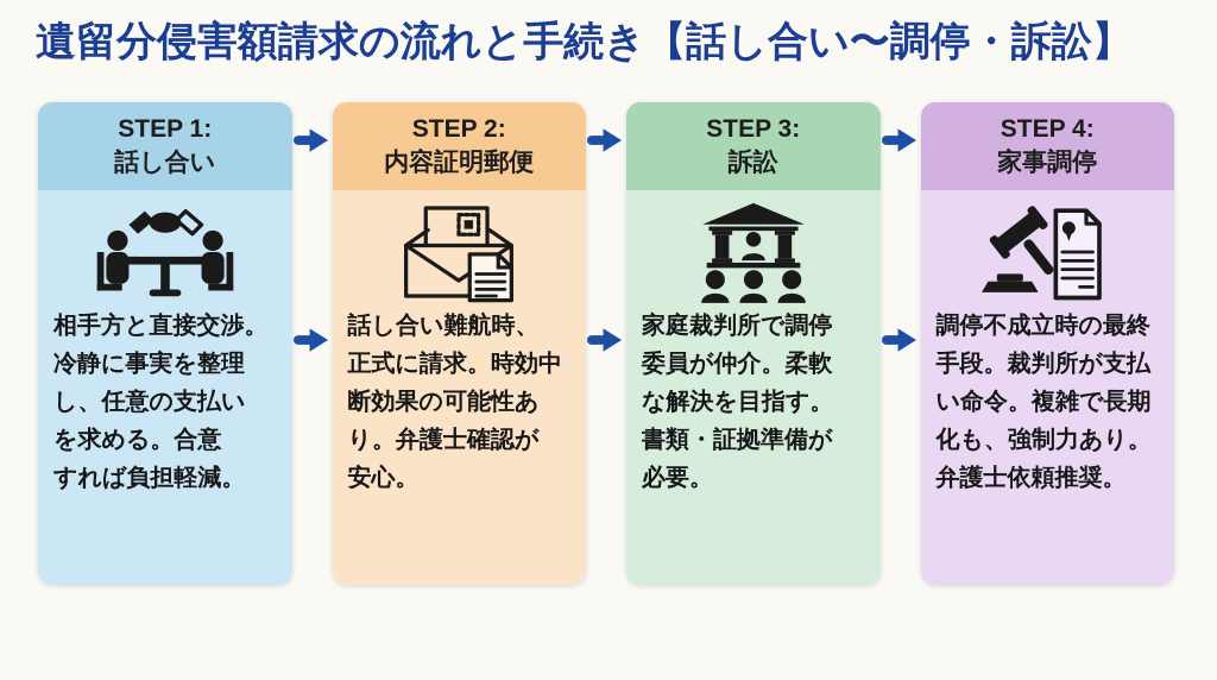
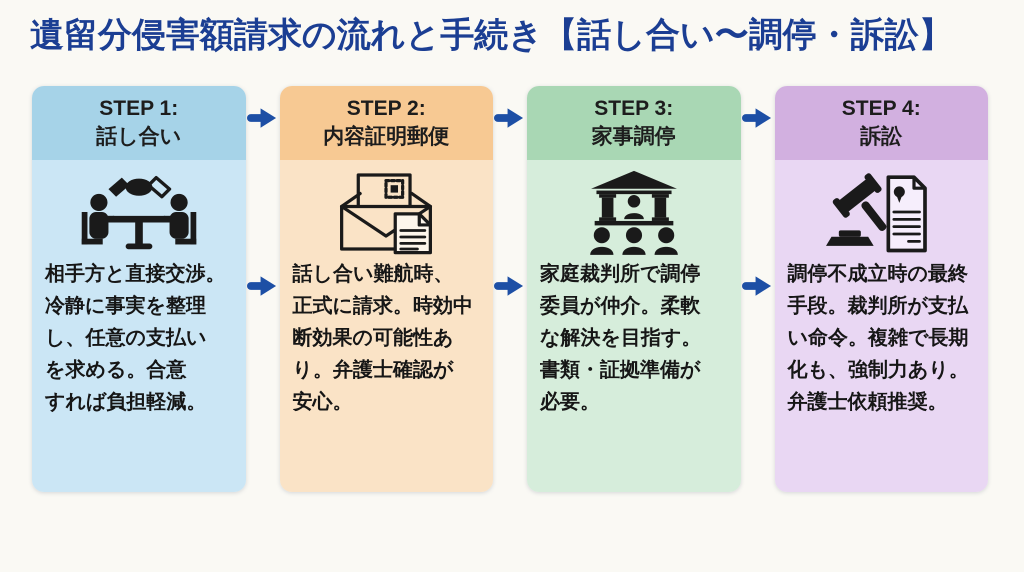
  遺留分侵害額請求の流れと手続き【話し合い〜調停・訴訟】
  STEP 1:
  話し合い
  相手方と直接交渉。
  冷静に事実を整理
  し、任意の支払い
  を求める。合意
  すれば負担軽減。
  STEP 2:
  内容証明郵便
  話し合い難航時、
  正式に請求。時効中
  断効果の可能性あ
  り。弁護士確認が
  安心。
  STEP 3:
- 訴訟
+ 家事調停
  家庭裁判所で調停
  委員が仲介。柔軟
  な解決を目指す。
  書類・証拠準備が
  必要。
  STEP 4:
- 家事調停
+ 訴訟
  調停不成立時の最終
  手段。裁判所が支払
  い命令。複雑で長期
  化も、強制力あり。
  弁護士依頼推奨。
